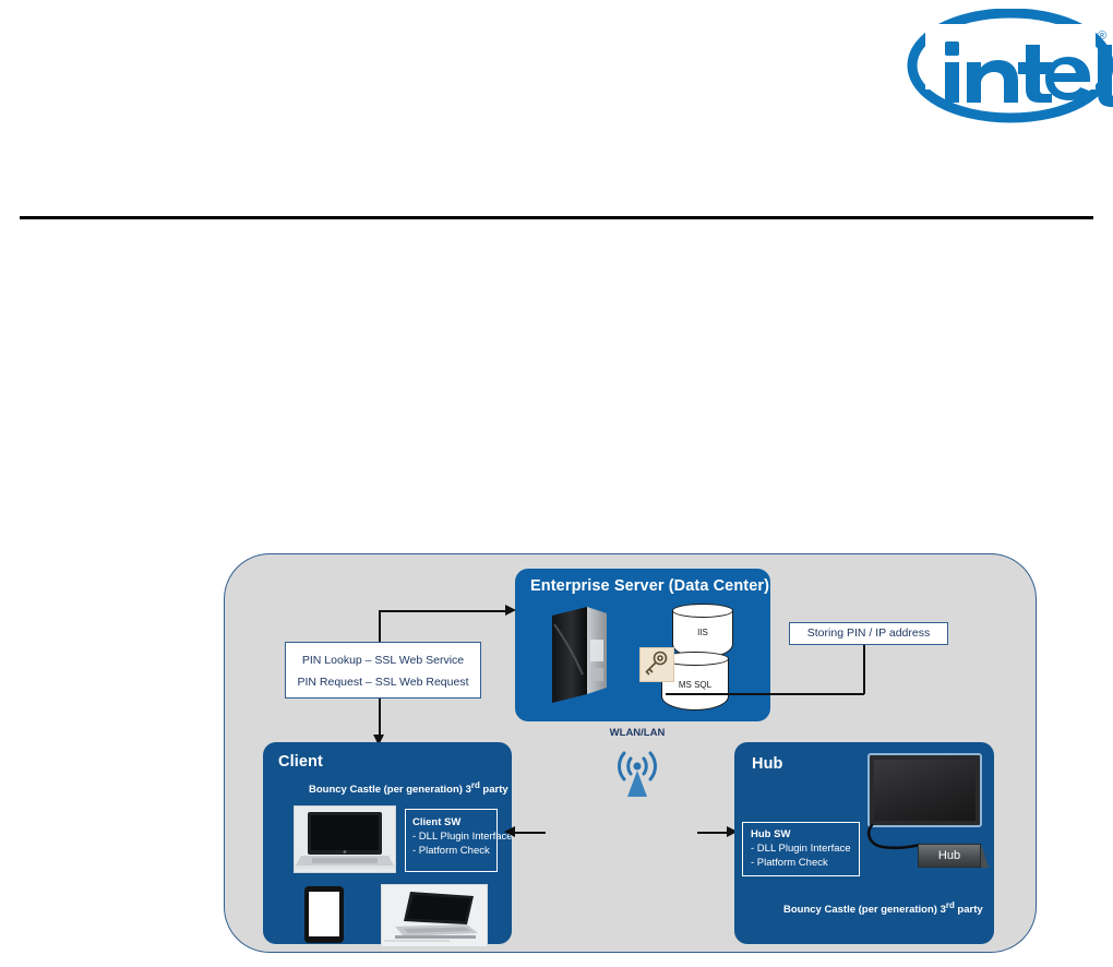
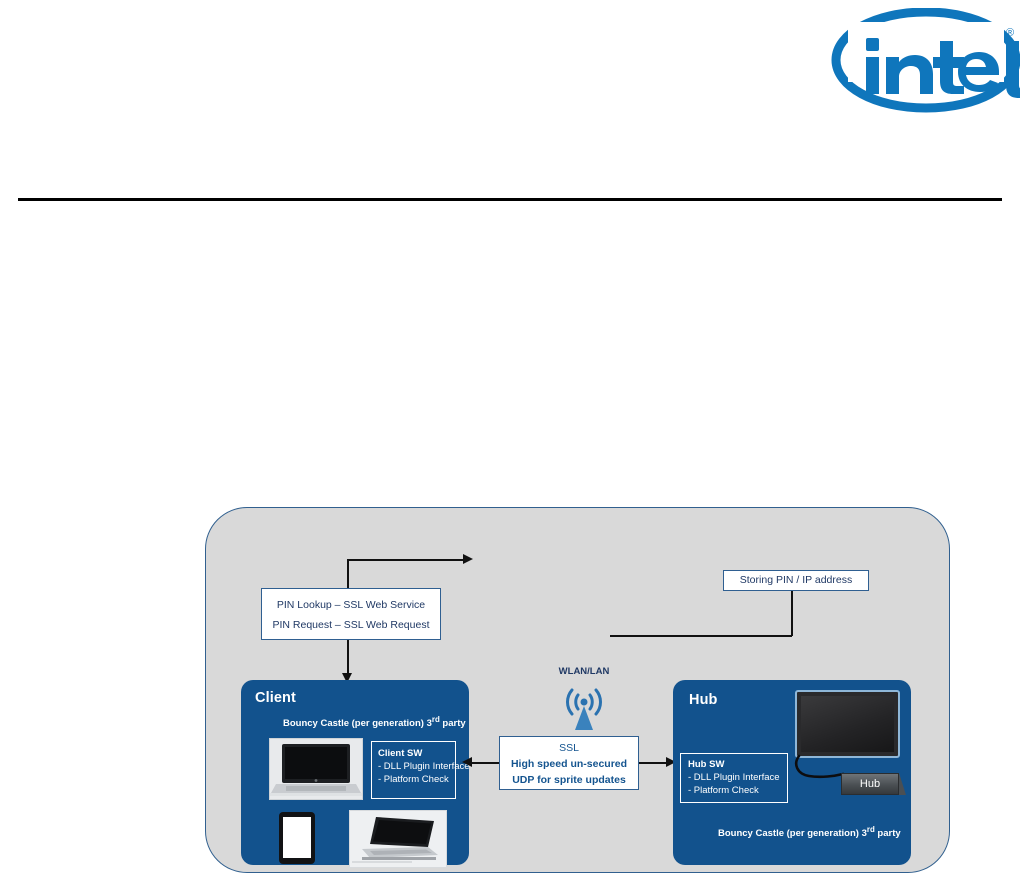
  ®
- Enterprise Server (Data Center)
- IIS
- MS SQL
  Storing PIN / IP address
  PIN Lookup – SSL Web Service
  PIN Request – SSL Web Request
  Client
  Bouncy Castle (per generation) 3rd party
  Client SW
  - DLL Plugin Interfa
  - Platform Check
  WLAN/LAN
+ SSL
+ High speed un-secured
+ UDP for sprite updates
  Hub
  Hub
  Hub SW
  - DLL Plugin Interface
  - Platform Check
  Bouncy Castle (per generation) 3rd party
